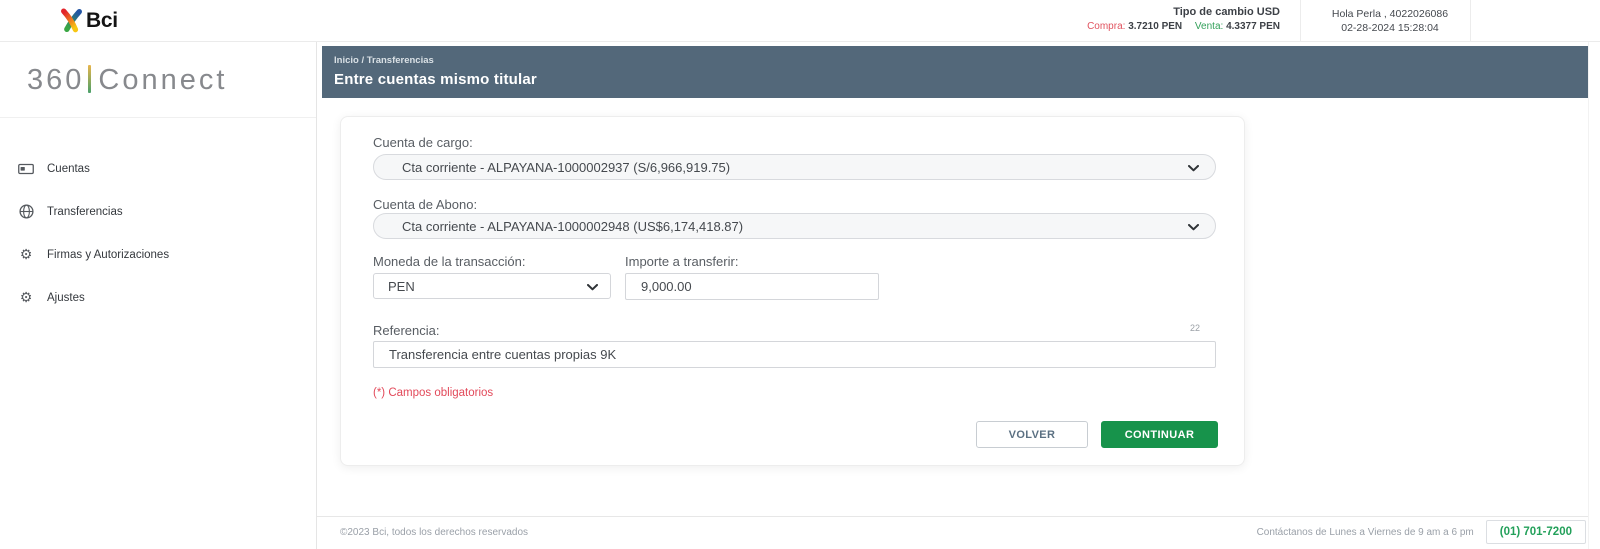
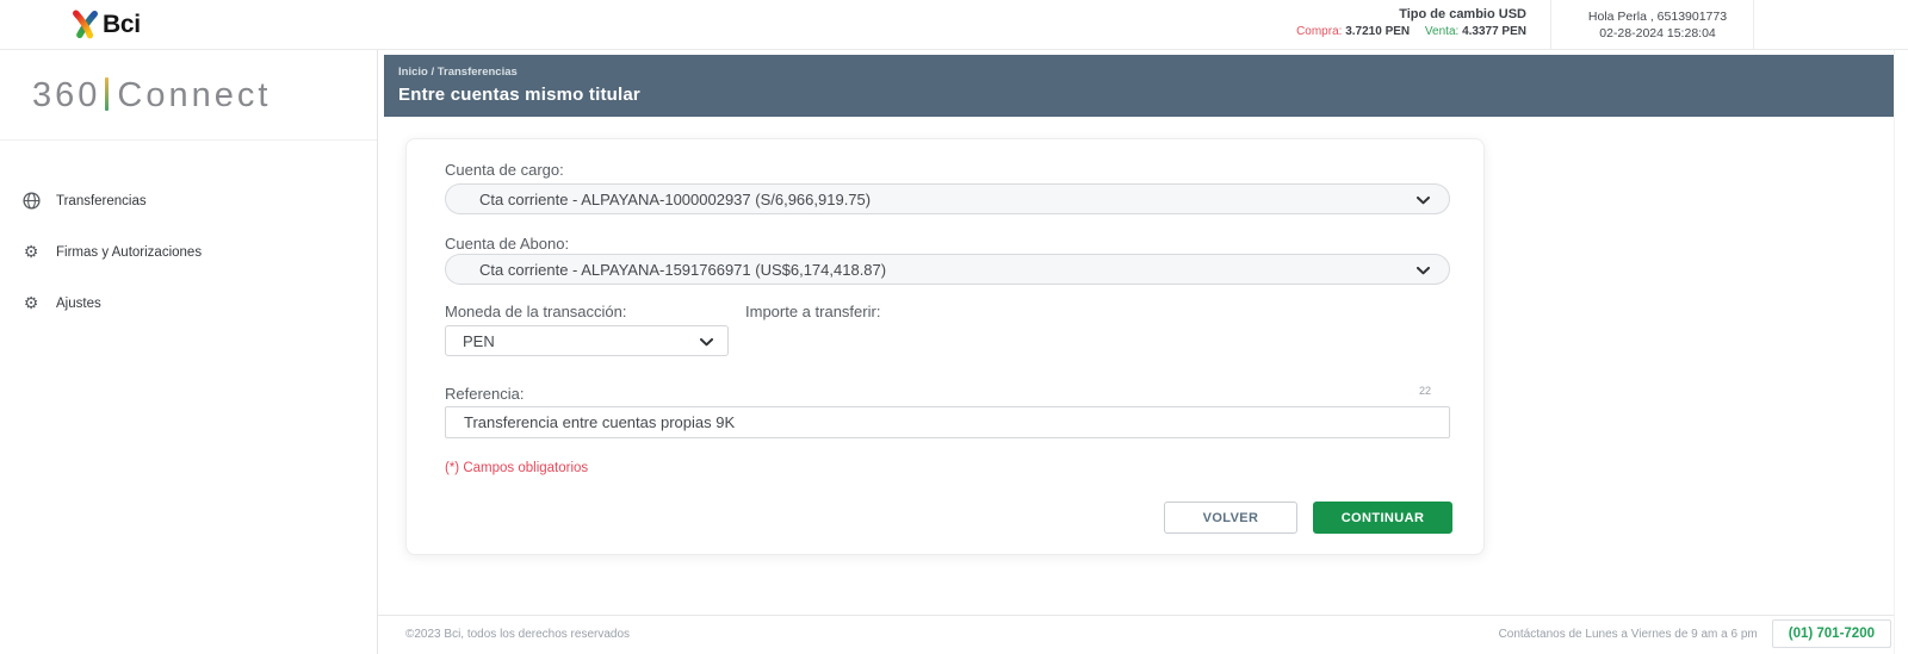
  Bci
  Tipo de cambio USD
  Compra: 3.7210 PEN Venta: 4.3377 PEN
- Hola Perla , 4022026086
+ Hola Perla , 6513901773
  02-28-2024 15:28:04
  360 Connect
- Cuentas
  Transferencias
  ⚙
  Firmas y Autorizaciones
  ⚙
  Ajustes
  Inicio / Transferencias
  Entre cuentas mismo titular
  Cuenta de cargo:
  Cta corriente - ALPAYANA-1000002937 (S/6,966,919.75)
  Cuenta de Abono:
- Cta corriente - ALPAYANA-1000002948 (US$6,174,418.87)
+ Cta corriente - ALPAYANA-1591766971 (US$6,174,418.87)
  Moneda de la transacción:
  PEN
  Importe a transferir:
- 9,000.00
  Referencia:
  22
  Transferencia entre cuentas propias 9K
  (*) Campos obligatorios
  VOLVER
  CONTINUAR
  ©2023 Bci, todos los derechos reservados
  Contáctanos de Lunes a Viernes de 9 am a 6 pm
  (01) 701-7200
